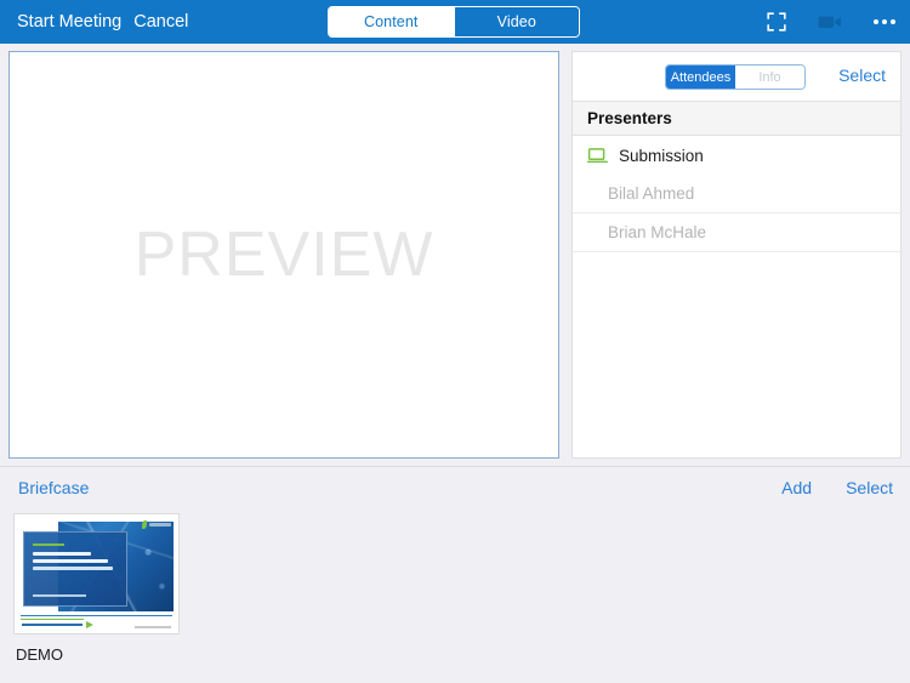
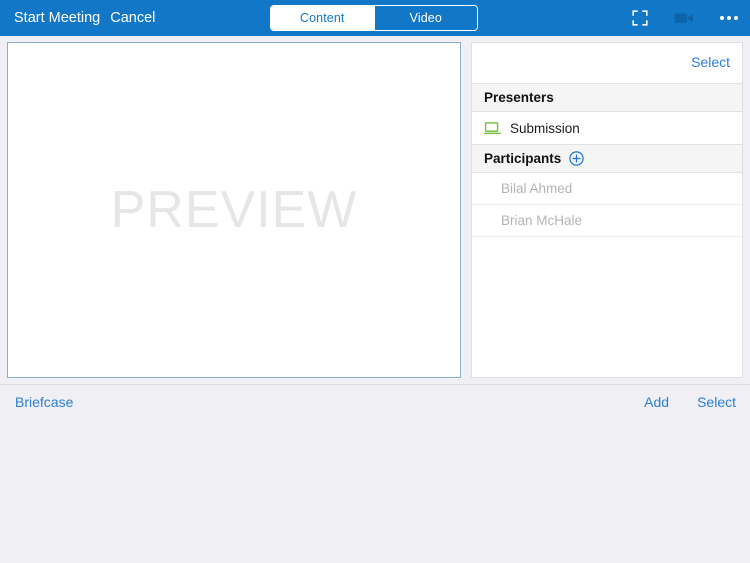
  Start Meeting
  Cancel
  Content
  Video
  PREVIEW
- Attendees
- Info
  Select
  Presenters
  Submission
+ Participants
  Bilal Ahmed
  Brian McHale
  Briefcase
  Add
  Select
- DEMO
